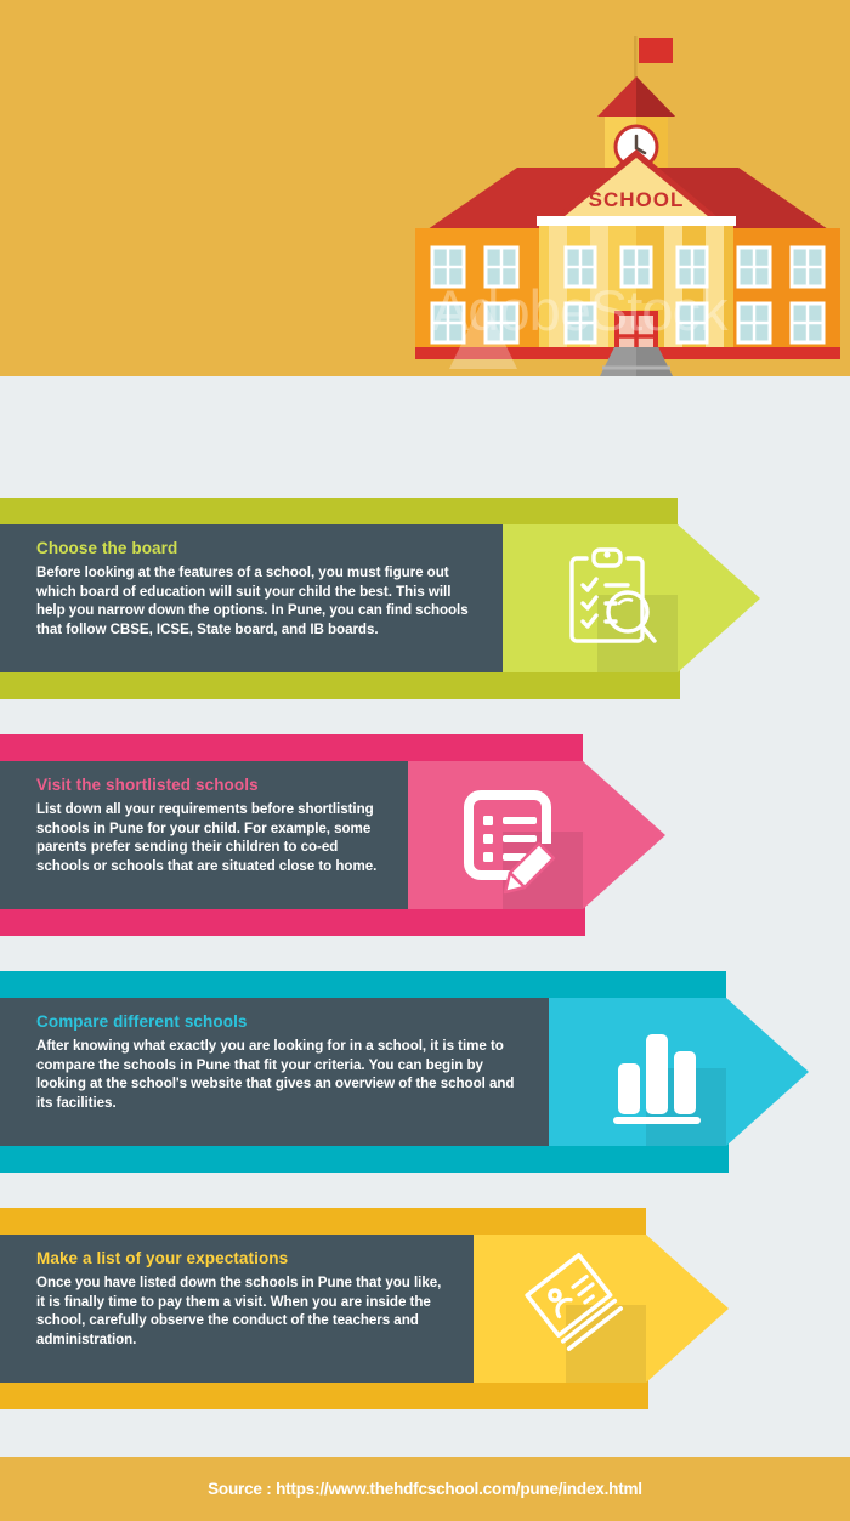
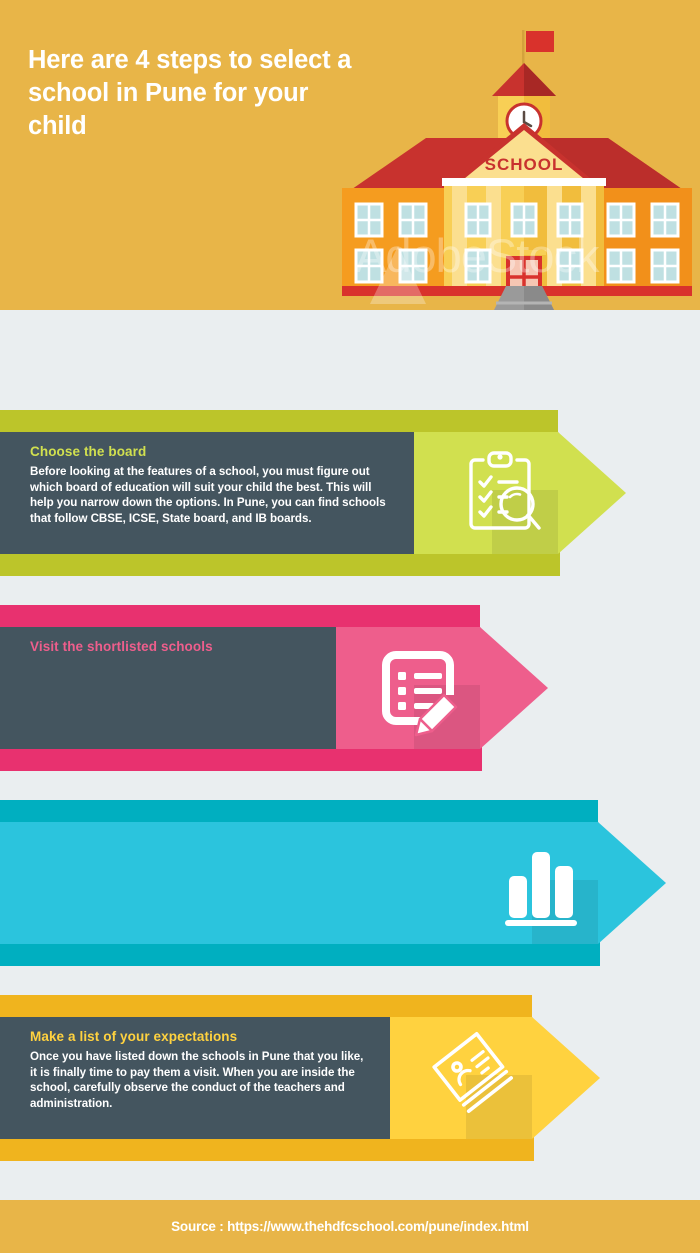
+ Here are 4 steps to select a school in Pune for your child
  SCHOOL
  AdobeStock
  Choose the board
  Before looking at the features of a school, you must figure out which board of education will suit your child the best. This will help you narrow down the options. In Pune, you can find schools that follow CBSE, ICSE, State board, and IB boards.
  Visit the shortlisted schools
- List down all your requirements before shortlisting schools in Pune for your child. For example, some parents prefer sending their children to co-ed schools or schools that are situated close to home.
- Compare different schools
- After knowing what exactly you are looking for in a school, it is time to compare the schools in Pune that fit your criteria. You can begin by looking at the school's website that gives an overview of the school and its facilities.
  Make a list of your expectations
  Once you have listed down the schools in Pune that you like, it is finally time to pay them a visit. When you are inside the school, carefully observe the conduct of the teachers and administration.
  Source : https://www.thehdfcschool.com/pune/index.html
